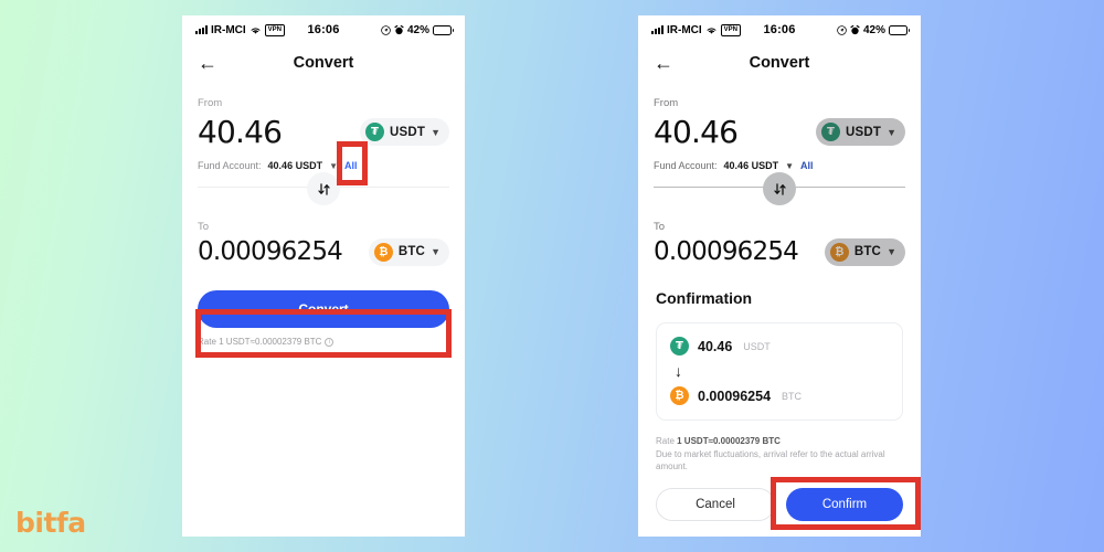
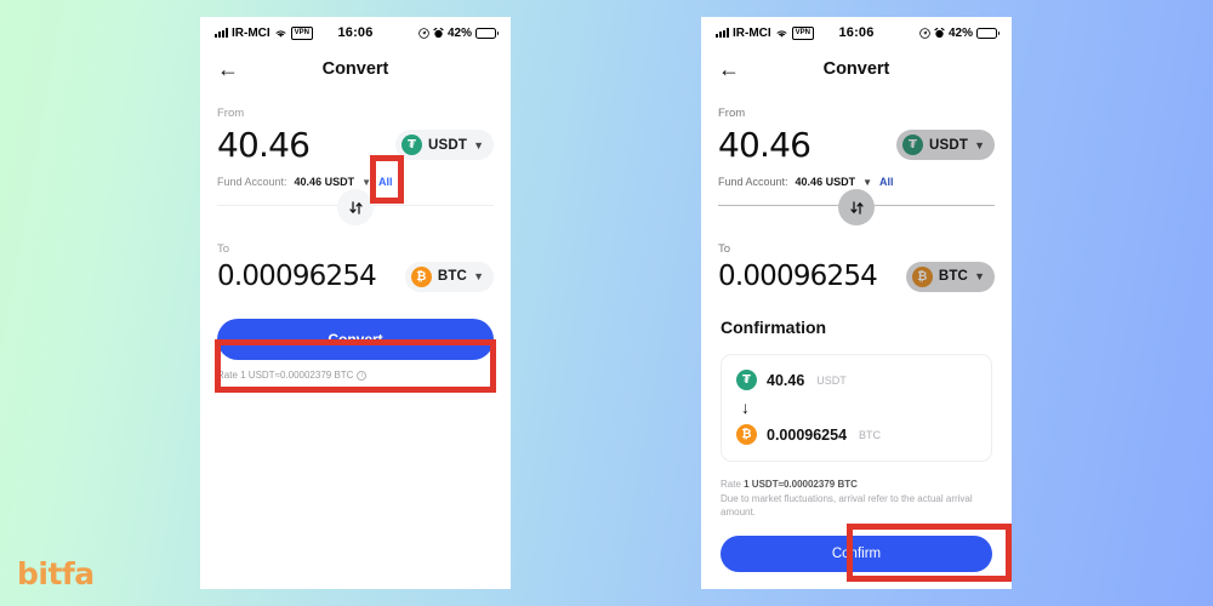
  IR-MCI
  16:06
  42%
  ←
  Convert
  From
  40.46
  ₮
  USDT
  ▼
  Fund Account:
  40.46 USDT
  ▼
  All
  To
  0.00096254
  ₿
  BTC
  ▼
  Convert
  Rate 1 USDT≈0.00002379 BTC
  IR-MCI
  16:06
  42%
  ←
  Convert
  From
  40.46
  ₮
  USDT
  ▼
  Fund Account:
  40.46 USDT
  ▼
  All
  To
  0.00096254
  ₿
  BTC
  ▼
  Confirmation
  ₮
  40.46
  USDT
  ↓
  ₿
  0.00096254
  BTC
  Rate 1 USDT≈0.00002379 BTC
  Due to market fluctuations, arrival refer to the actual arrival amount.
- Cancel
  Confirm
  bitfa
